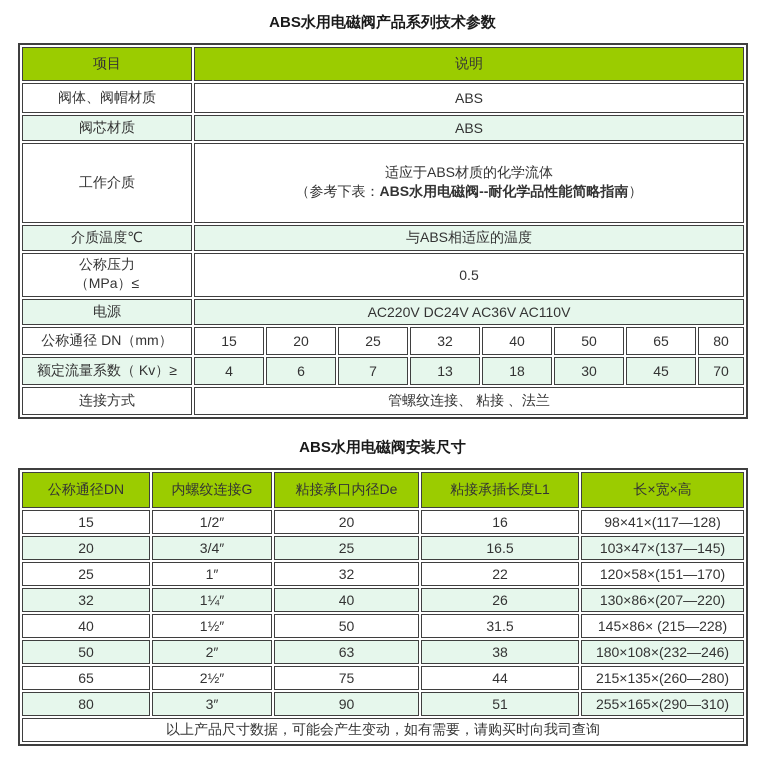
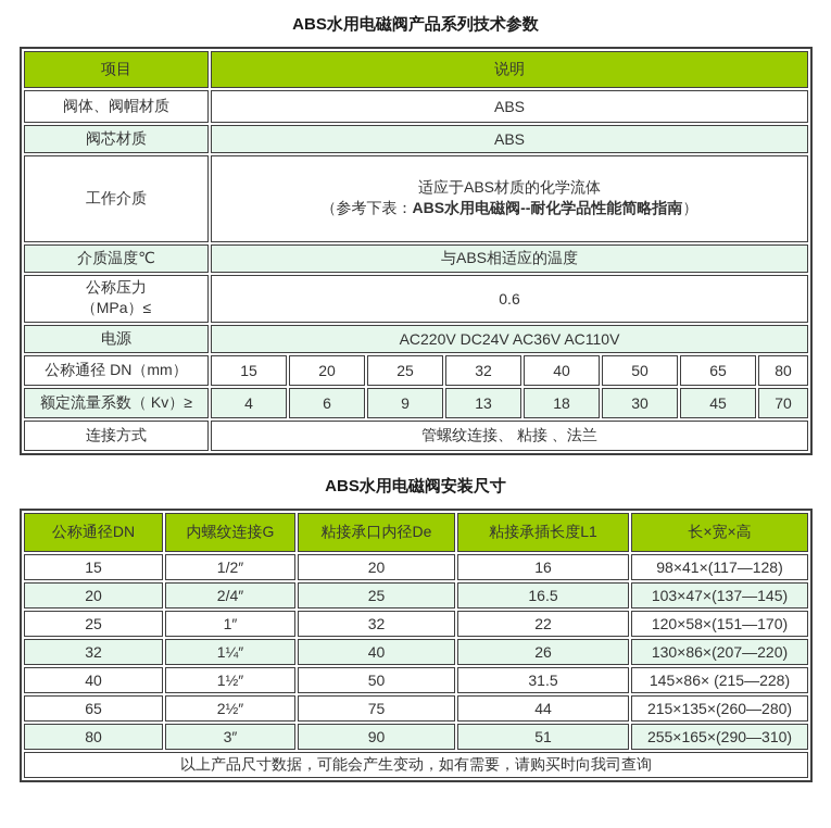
  ABS水用电磁阀产品系列技术参数
  项目	说明
  阀体、阀帽材质	ABS
  阀芯材质	ABS
  工作介质	适应于ABS材质的化学流体 （参考下表：ABS水用电磁阀--耐化学品性能简略指南）
  介质温度℃	与ABS相适应的温度
- 公称压力 （MPa）≤	0.5
+ 公称压力 （MPa）≤	0.6
  电源	AC220V DC24V AC36V AC110V
  公称通径 DN（mm）	15	20	25	32	40	50	65	80
- 额定流量系数（ Kv）≥	4	6	7	13	18	30	45	70
+ 额定流量系数（ Kv）≥	4	6	9	13	18	30	45	70
  连接方式	管螺纹连接、 粘接 、法兰
  ABS水用电磁阀安装尺寸
  公称通径DN	内螺纹连接G	粘接承口内径De	粘接承插长度L1	长×宽×高
  15	1/2″	20	16	98×41×(117—128)
- 20	3/4″	25	16.5	103×47×(137—145)
+ 20	2/4″	25	16.5	103×47×(137—145)
  25	1″	32	22	120×58×(151—170)
  32	1¼″	40	26	130×86×(207—220)
  40	1½″	50	31.5	145×86× (215—228)
- 50	2″	63	38	180×108×(232—246)
  65	2½″	75	44	215×135×(260—280)
  80	3″	90	51	255×165×(290—310)
  以上产品尺寸数据，可能会产生变动，如有需要，请购买时向我司查询
